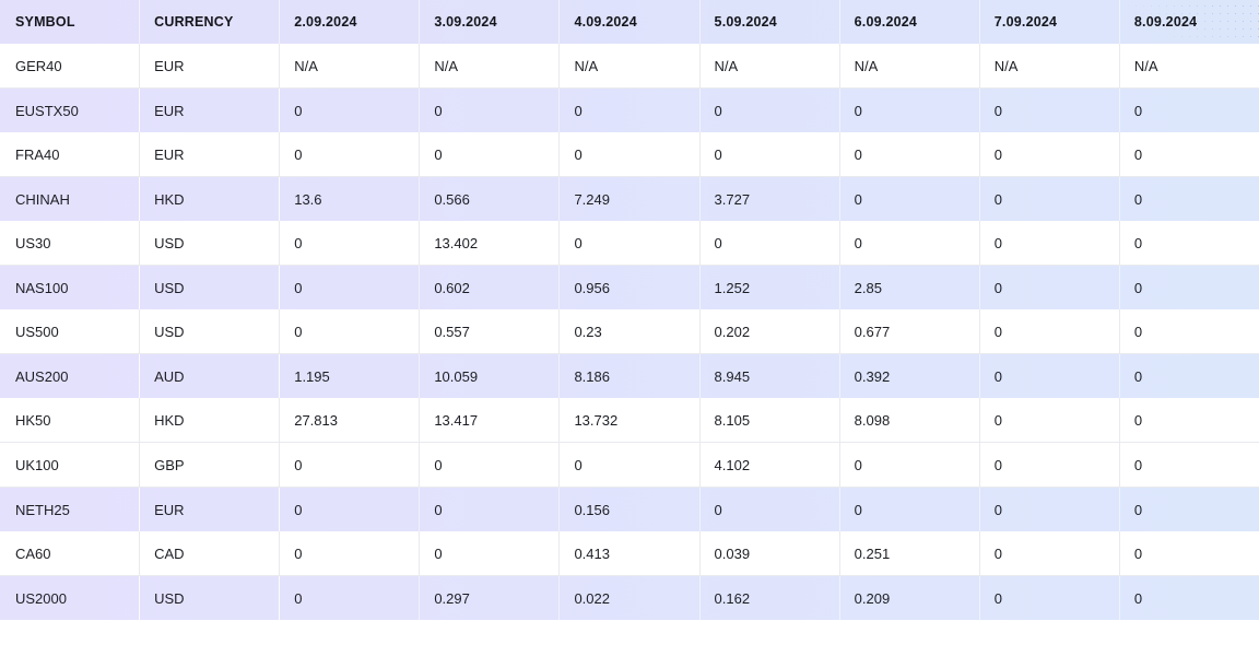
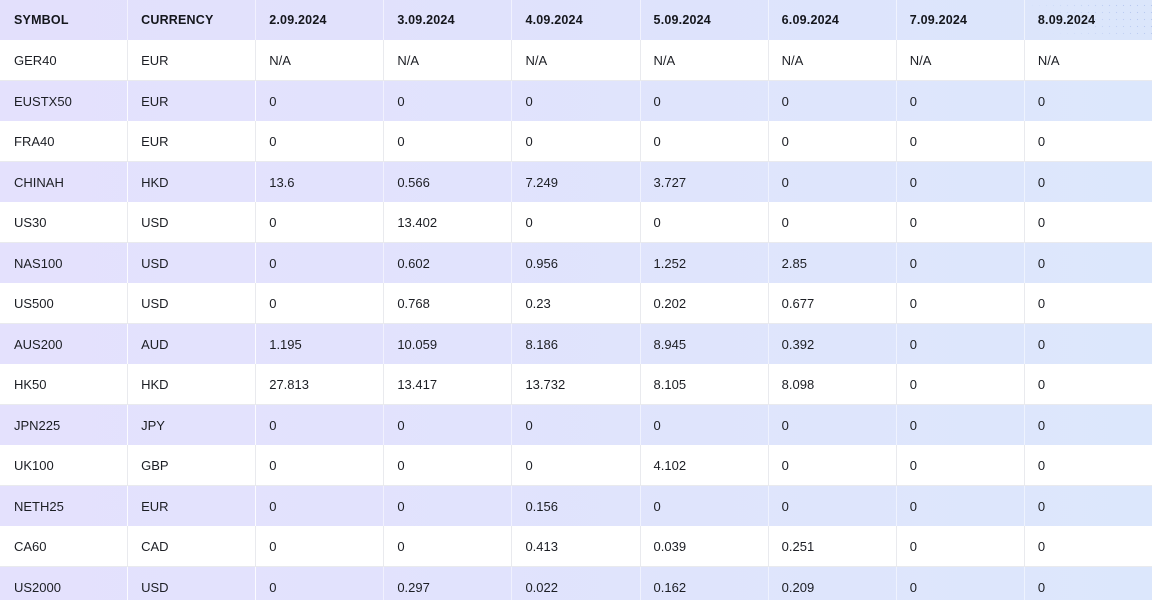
  SYMBOL	CURRENCY	2.09.2024	3.09.2024	4.09.2024	5.09.2024	6.09.2024	7.09.2024	8.09.2024
  GER40	EUR	N/A	N/A	N/A	N/A	N/A	N/A	N/A
  EUSTX50	EUR	0	0	0	0	0	0	0
  FRA40	EUR	0	0	0	0	0	0	0
  CHINAH	HKD	13.6	0.566	7.249	3.727	0	0	0
  US30	USD	0	13.402	0	0	0	0	0
  NAS100	USD	0	0.602	0.956	1.252	2.85	0	0
- US500	USD	0	0.557	0.23	0.202	0.677	0	0
+ US500	USD	0	0.768	0.23	0.202	0.677	0	0
  AUS200	AUD	1.195	10.059	8.186	8.945	0.392	0	0
  HK50	HKD	27.813	13.417	13.732	8.105	8.098	0	0
+ JPN225	JPY	0	0	0	0	0	0	0
  UK100	GBP	0	0	0	4.102	0	0	0
  NETH25	EUR	0	0	0.156	0	0	0	0
  CA60	CAD	0	0	0.413	0.039	0.251	0	0
  US2000	USD	0	0.297	0.022	0.162	0.209	0	0
